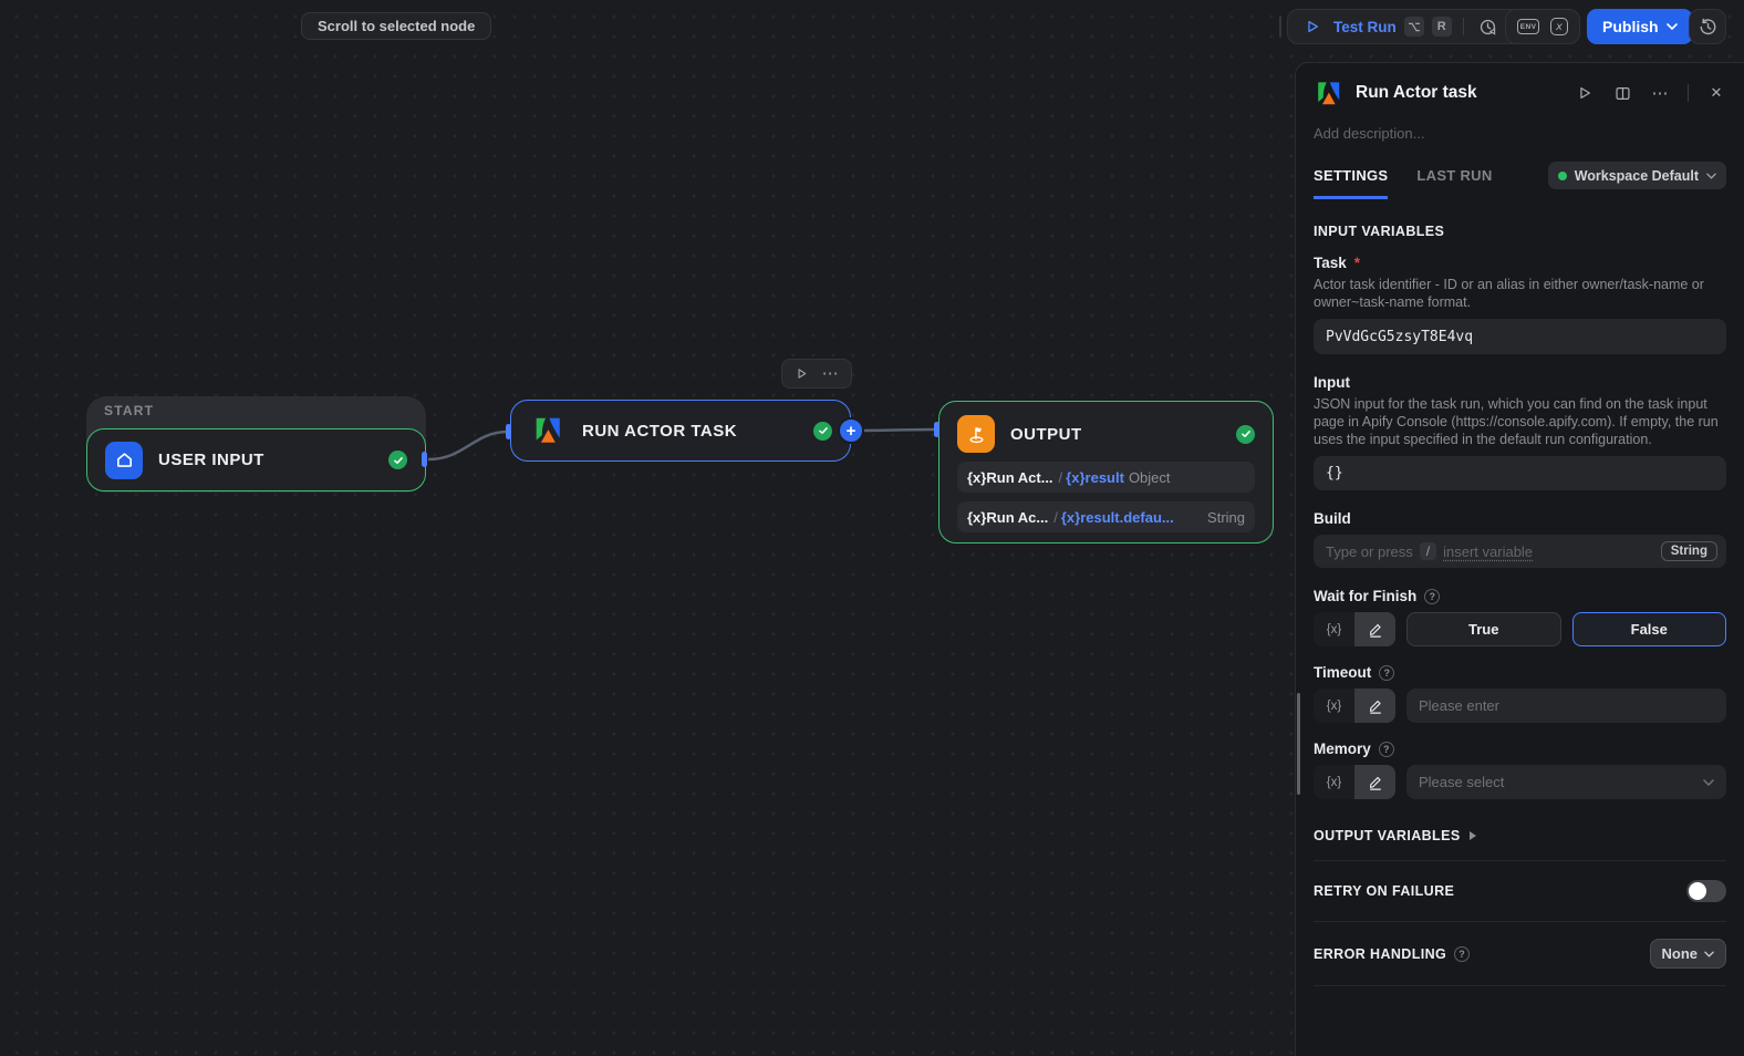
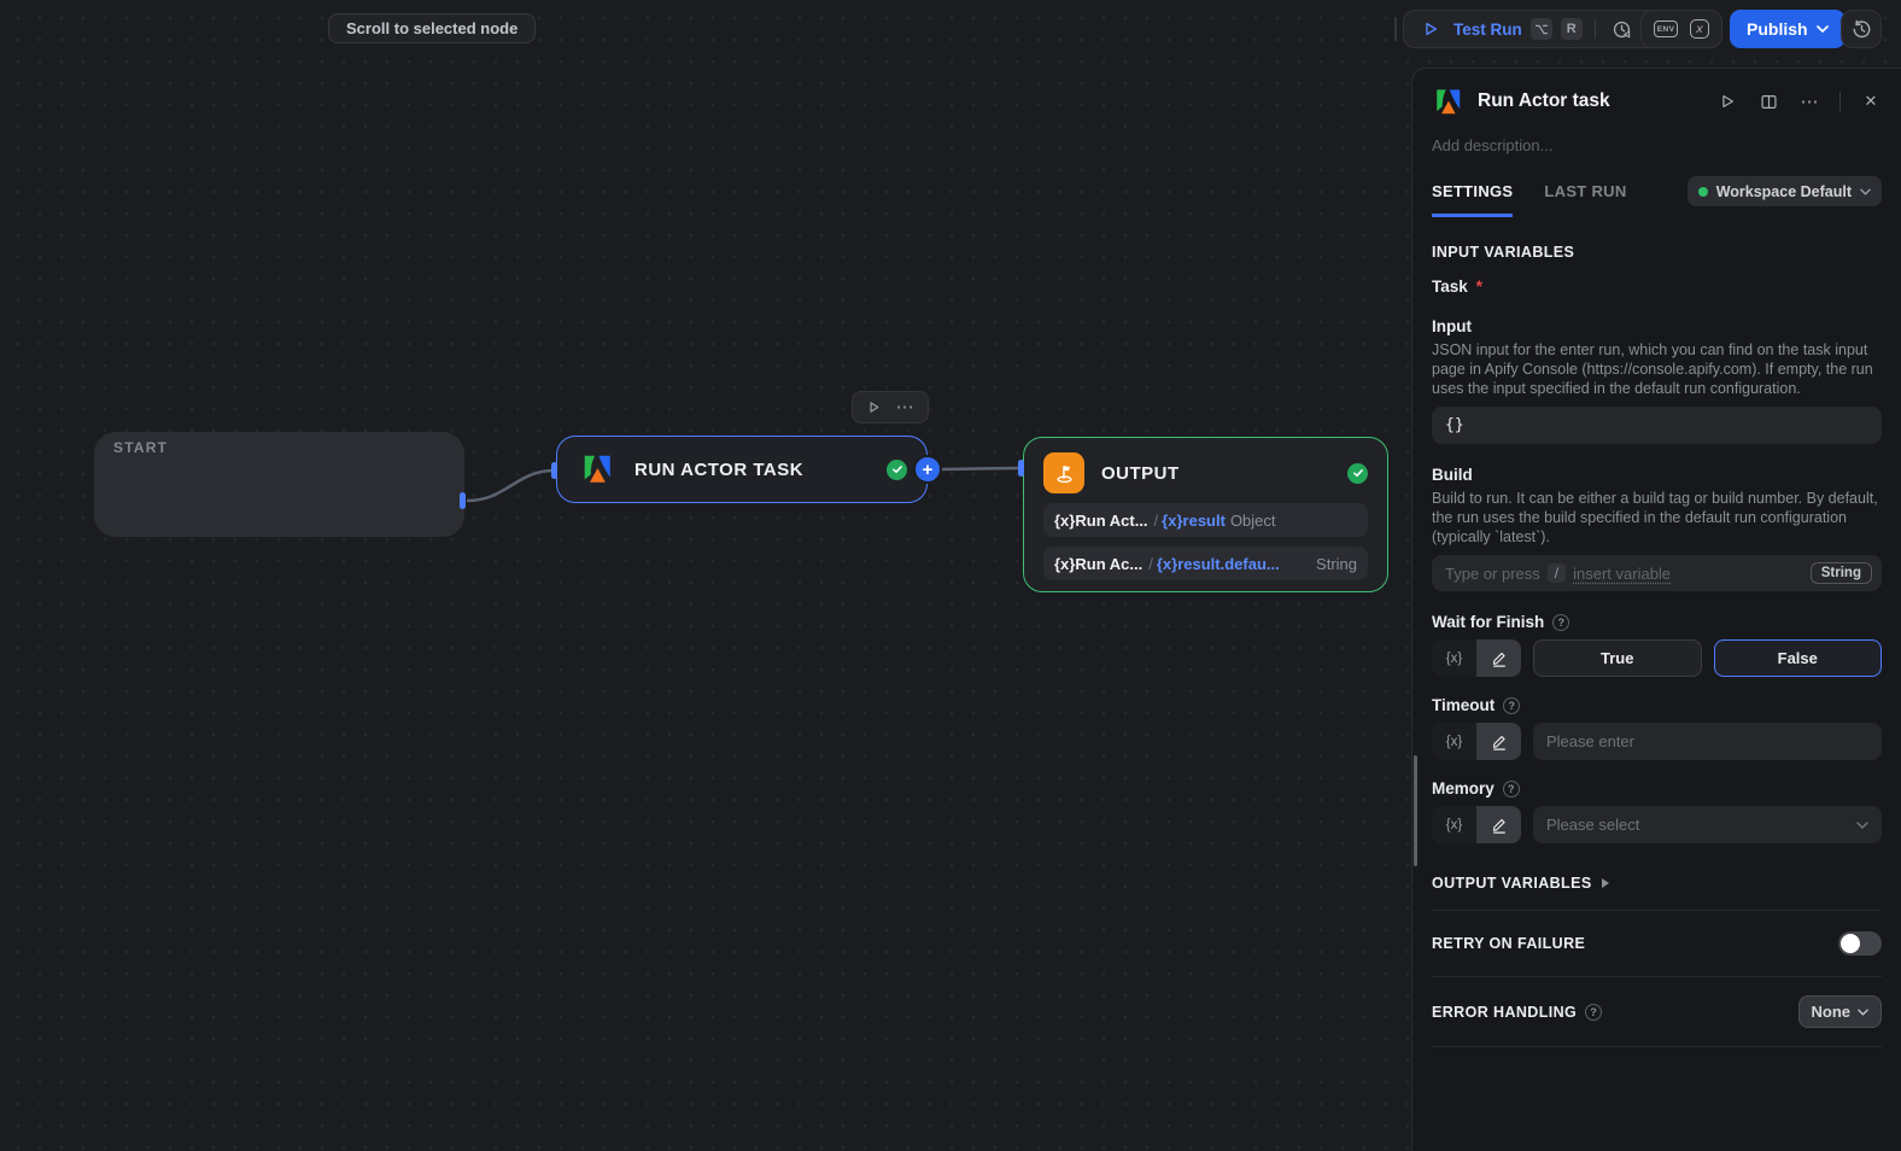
  Scroll to selected node
  START
- USER INPUT
  ⋯
  RUN ACTOR TASK
  +
  OUTPUT
  {x}
  Run Act...
  /
  {x}
  result
  Object
  {x}
  Run Ac...
  /
  {x}
  result.defau...
  String
  Test Run
  R
  x
  Publish
  Run Actor task
  ⋯
  ✕
  Add description...
  SETTINGS
  LAST RUN
  Workspace Default
  INPUT VARIABLES
  Task
  *
- Actor task identifier - ID or an alias in either owner/task-name or owner~task-name format.
- PvVdGcG5zsyT8E4vq
  Input
- JSON input for the task run, which you can find on the task input page in Apify Console (https://console.apify.com). If empty, the run uses the input specified in the default run configuration.
+ JSON input for the enter run, which you can find on the task input page in Apify Console (https://console.apify.com). If empty, the run uses the input specified in the default run configuration.
  {}
  Build
+ Build to run. It can be either a build tag or build number. By default, the run uses the build specified in the default run configuration (typically `latest`).
  Type or press
  /
  insert variable
  String
  Wait for Finish
  ?
  {x}
  True
  False
  Timeout
  ?
  {x}
  Please enter
  Memory
  ?
  {x}
  Please select
  OUTPUT VARIABLES
  RETRY ON FAILURE
  ERROR HANDLING
  ?
  None
